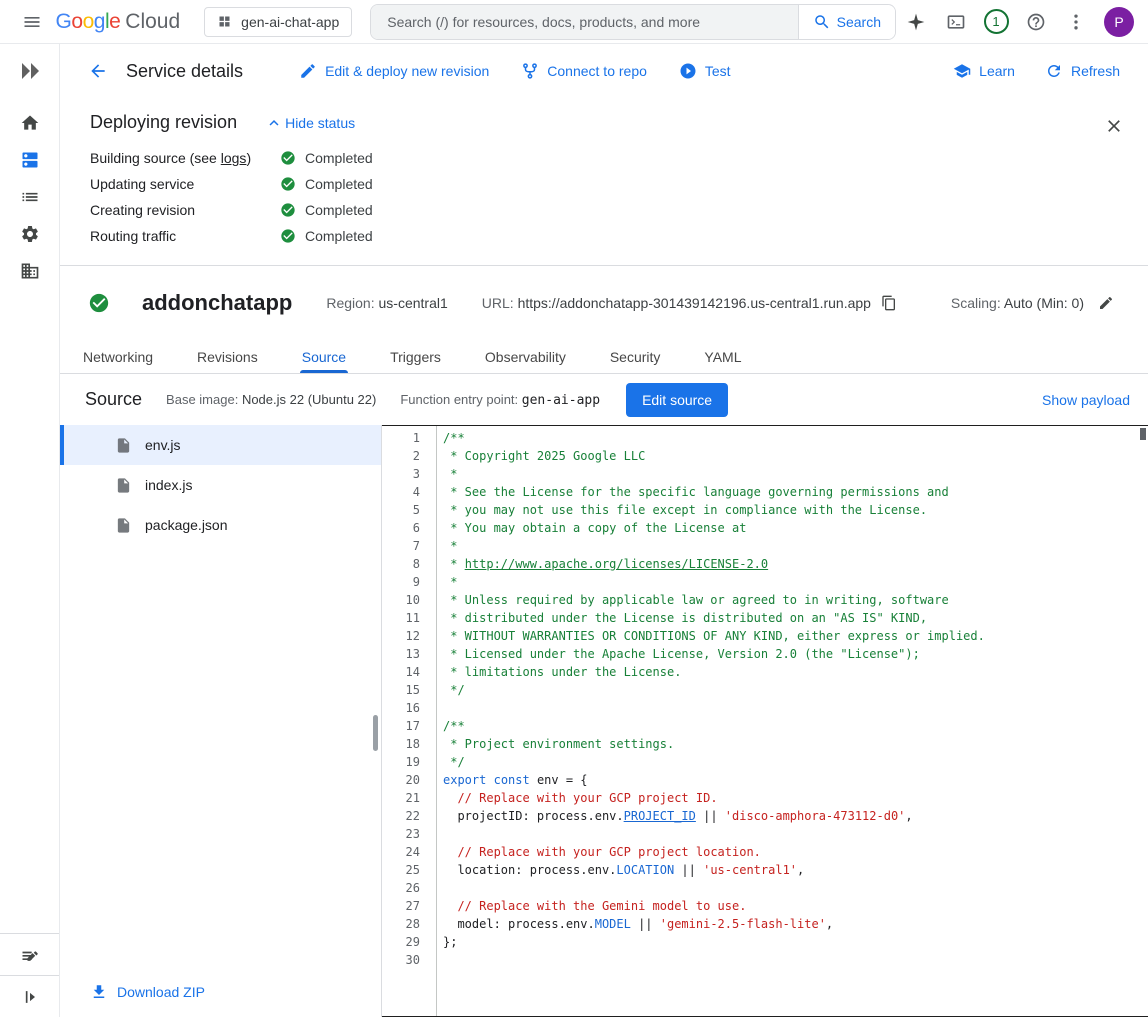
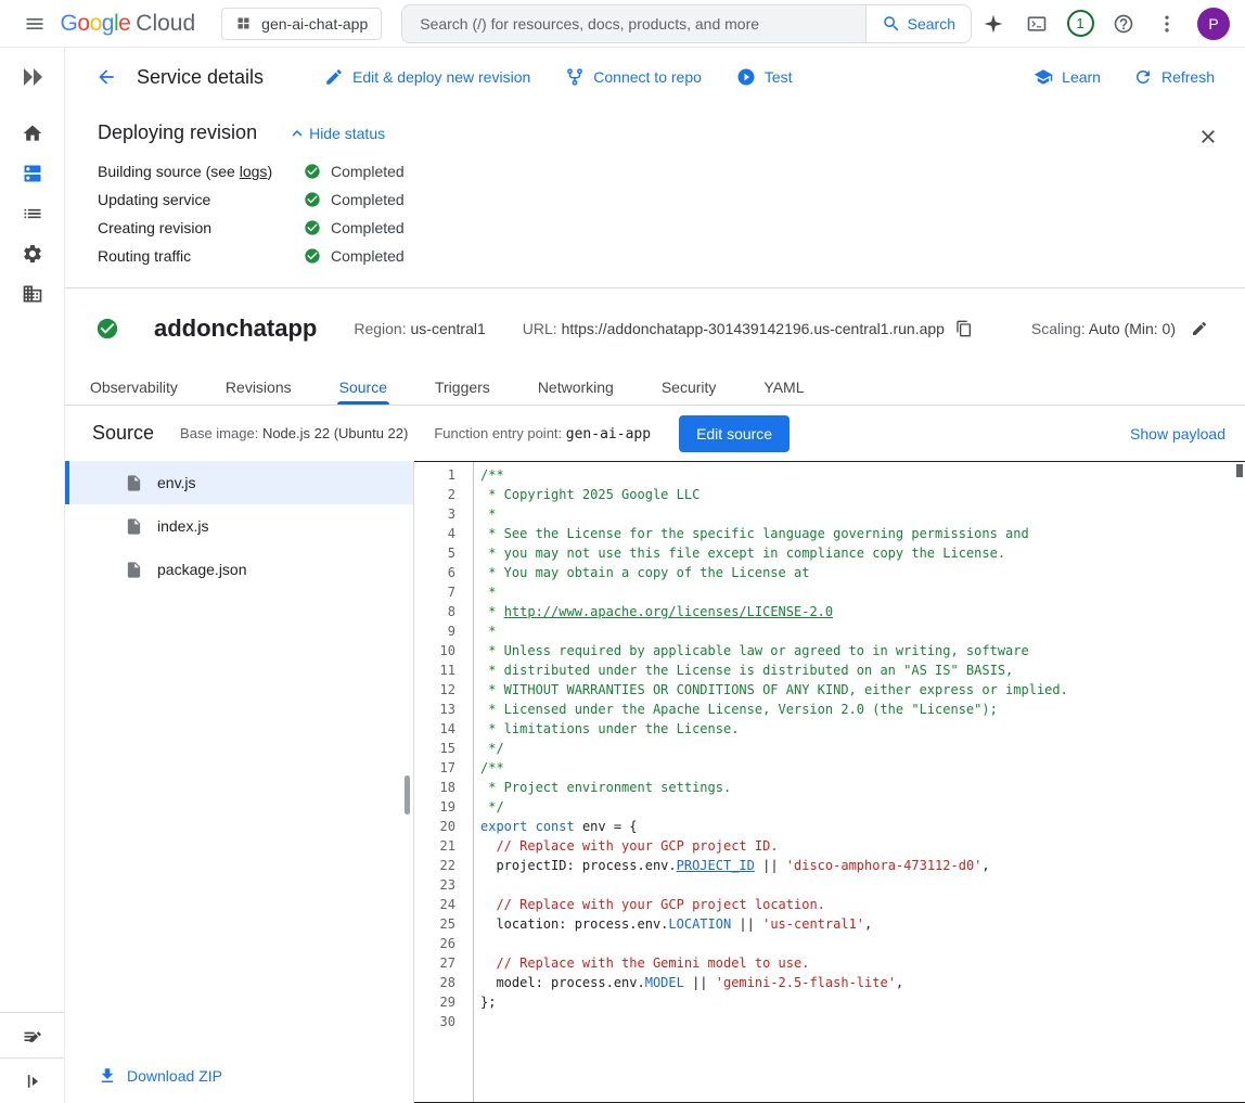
  Google
  Cloud
  gen-ai-chat-app
  Search (/) for resources, docs, products, and more
  Search
  1
  P
  Service details
  Edit & deploy new revision
  Connect to repo
  Test
  Learn
  Refresh
  Deploying revision
  Hide status
  Building source (see logs)
  Completed
  Updating service
  Completed
  Creating revision
  Completed
  Routing traffic
  Completed
  addonchatapp
  Region: us-central1
  URL: https://addonchatapp-301439142196.us-central1.run.app
  Scaling: Auto (Min: 0)
- Networking
+ Observability
  Revisions
  Source
  Triggers
- Observability
+ Networking
  Security
  YAML
  Source
  Base image: Node.js 22 (Ubuntu 22)
  Function entry point: gen-ai-app
  Edit source
  Show payload
  env.js
  index.js
  package.json
  Download ZIP
  1
  /**
  2
  * Copyright 2025 Google LLC
  3
  *
  4
  * See the License for the specific language governing permissions and
  5
- * you may not use this file except in compliance with the License.
+ * you may not use this file except in compliance copy the License.
  6
  * You may obtain a copy of the License at
  7
  *
  8
  * http://www.apache.org/licenses/LICENSE-2.0
  9
  *
  10
  * Unless required by applicable law or agreed to in writing, software
  11
- * distributed under the License is distributed on an "AS IS" KIND,
+ * distributed under the License is distributed on an "AS IS" BASIS,
  12
  * WITHOUT WARRANTIES OR CONDITIONS OF ANY KIND, either express or implied.
  13
  * Licensed under the Apache License, Version 2.0 (the "License");
  14
  * limitations under the License.
  15
  */
- 16
  17
  /**
  18
  * Project environment settings.
  19
  */
  20
  export const env = {
  21
  // Replace with your GCP project ID.
  22
  projectID: process.env.PROJECT_ID || 'disco-amphora-473112-d0',
  23
  24
  // Replace with your GCP project location.
  25
  location: process.env.LOCATION || 'us-central1',
  26
  27
  // Replace with the Gemini model to use.
  28
  model: process.env.MODEL || 'gemini-2.5-flash-lite',
  29
  };
  30
